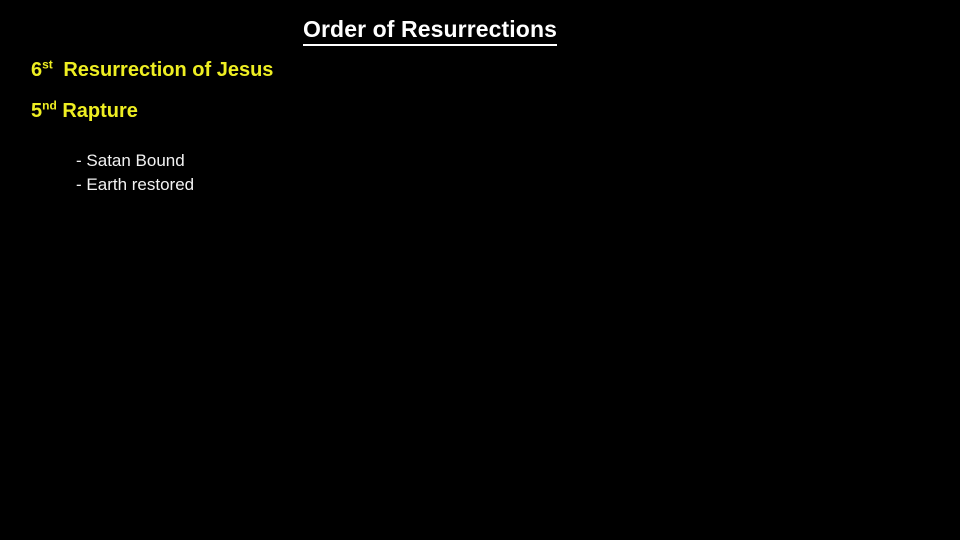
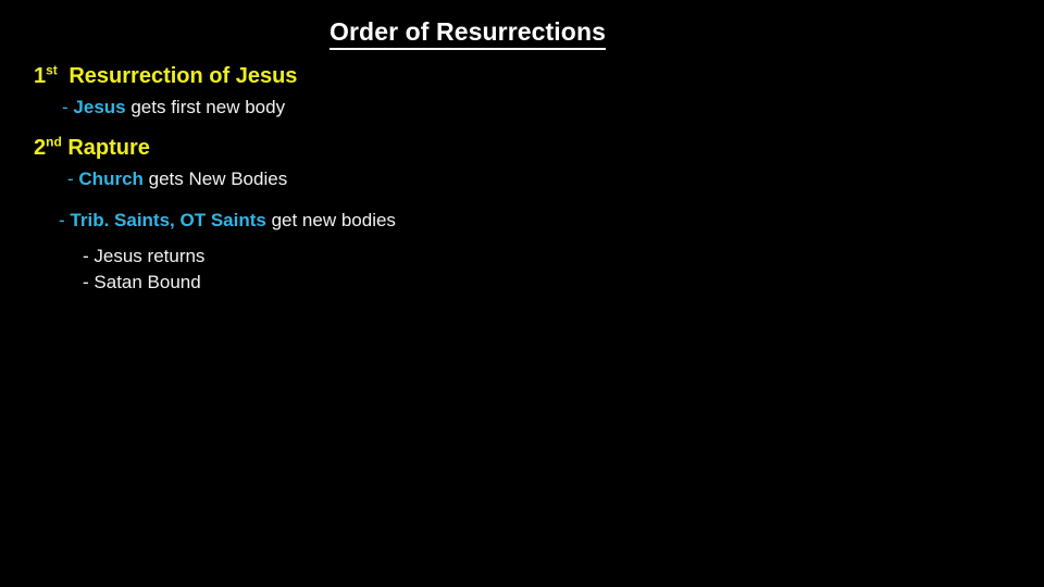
  Order of Resurrections
- 6st Resurrection of Jesus
+ 1st Resurrection of Jesus
+ - Jesus gets first new body
- 5nd Rapture
+ 2nd Rapture
+ - Church gets New Bodies
+ - Trib. Saints, OT Saints get new bodies
+ - Jesus returns
  - Satan Bound
- - Earth restored
